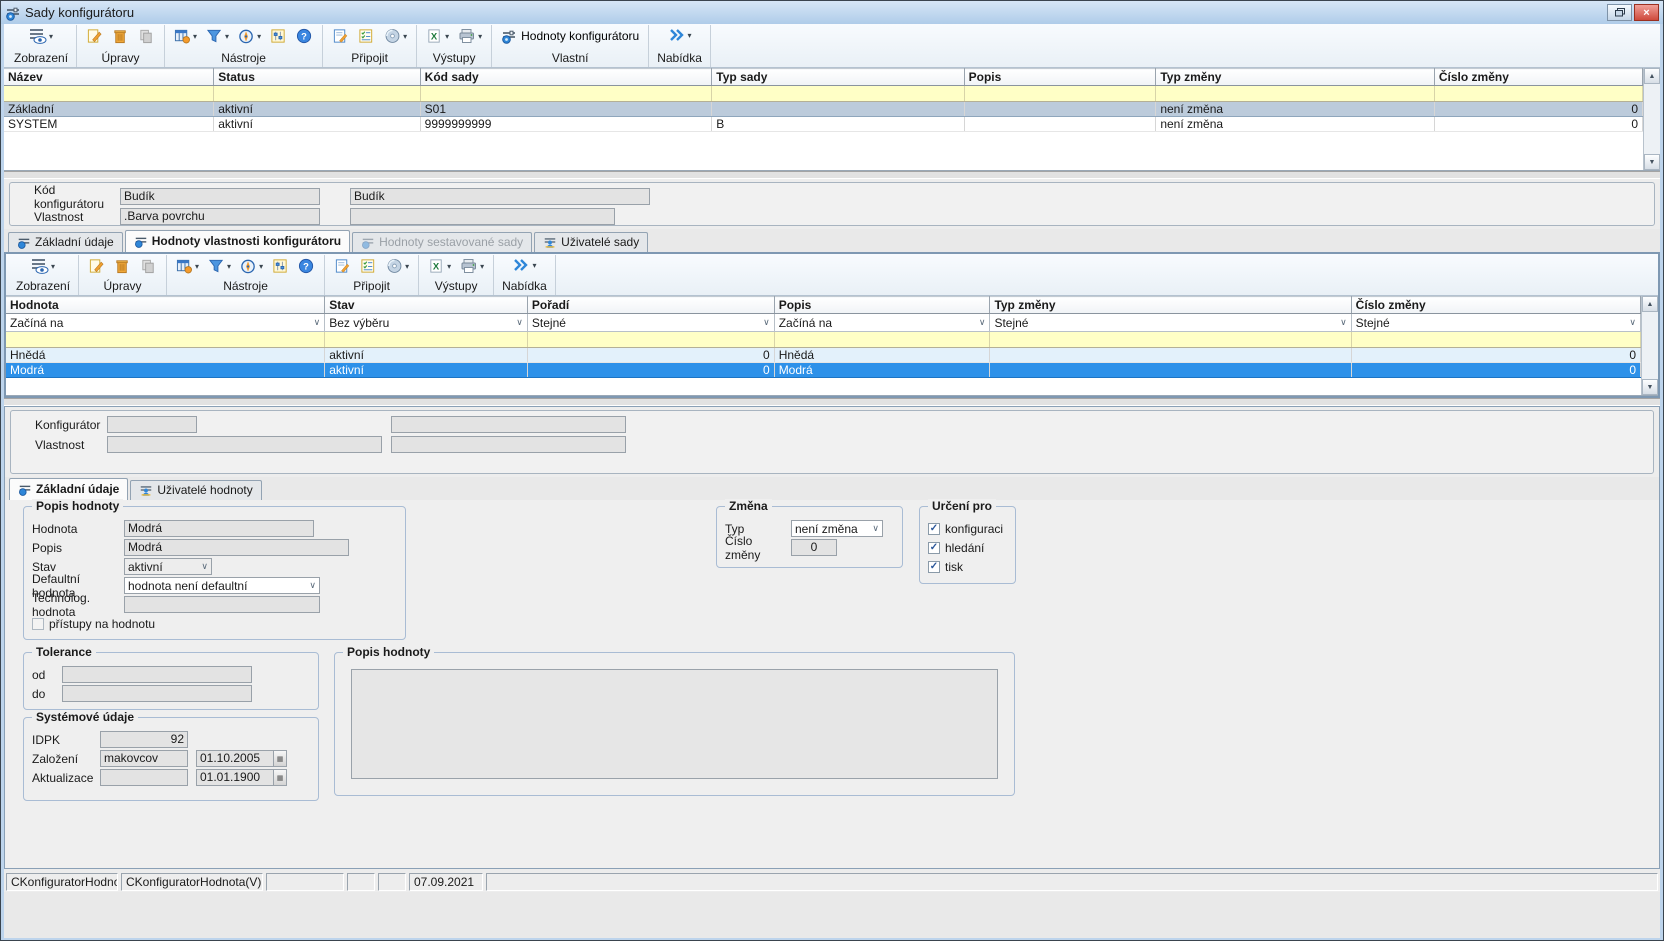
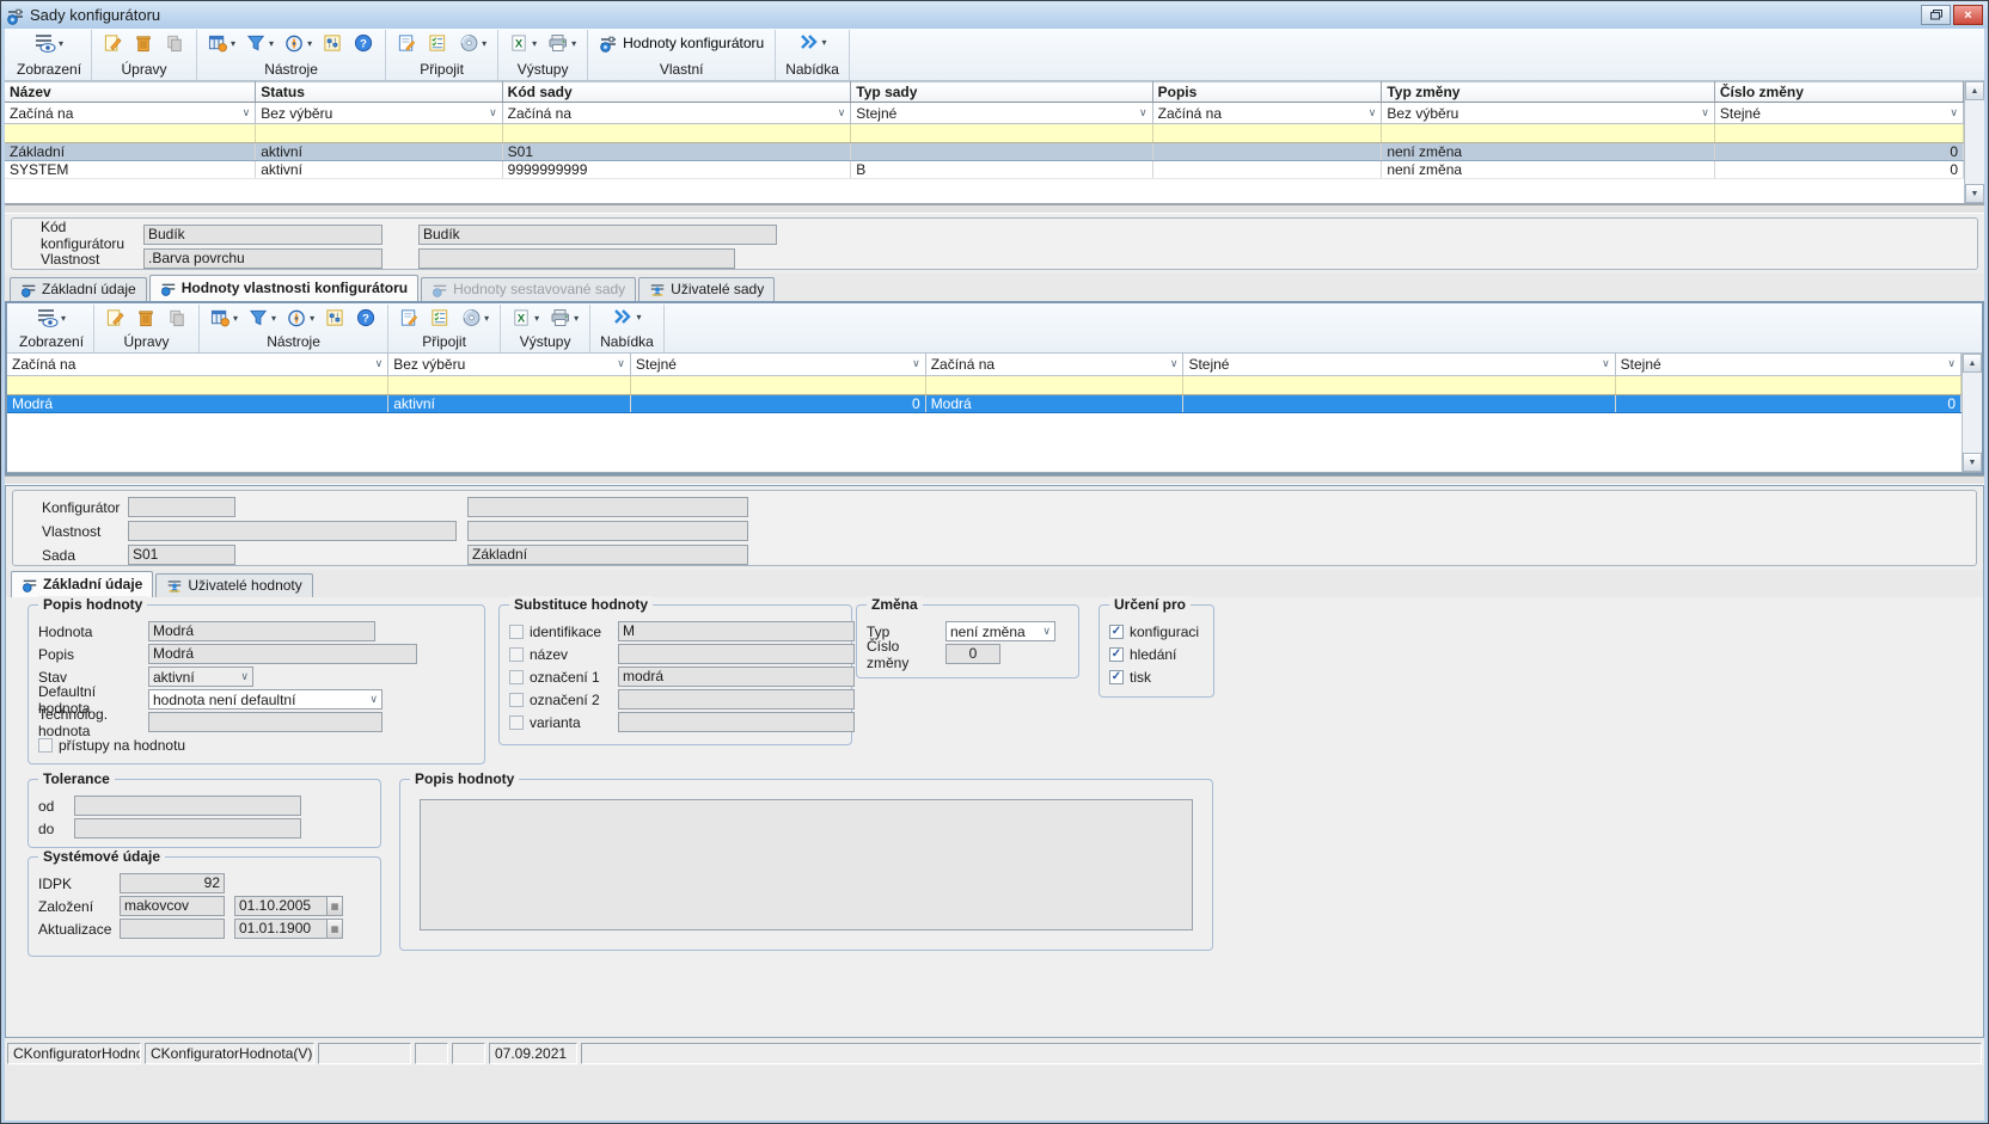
  Sady konfigurátoru
  ×
  ▾
  Zobrazení
  Úpravy
  ▾
  ▾
  ▾
  ?
  Nástroje
  ▾
  Připojit
  X
  ▾
  ▾
  Výstupy
  Hodnoty konfigurátoru
  Vlastní
  ▾
  Nabídka
  Název	Status	Kód sady	Typ sady	Popis	Typ změny	Číslo změny
+ Začíná na ∨	Bez výběru ∨	Začíná na ∨	Stejné ∨	Začíná na ∨	Bez výběru ∨	Stejné ∨
  Základní	aktivní	S01			není změna	0
  SYSTEM	aktivní	9999999999	B		není změna	0
  Kód konfigurátoru
  Budík
  Budík
  Vlastnost
  .Barva povrchu
  Základní údaje
  Hodnoty vlastnosti konfigurátoru
  Hodnoty sestavované sady
  Uživatelé sady
  ▾
  Zobrazení
  Úpravy
  ▾
  ▾
  ▾
  ?
  Nástroje
  ▾
  Připojit
  X
  ▾
  ▾
  Výstupy
  ▾
  Nabídka
- Hodnota	Stav	Pořadí	Popis	Typ změny	Číslo změny
  Začíná na ∨	Bez výběru ∨	Stejné ∨	Začíná na ∨	Stejné ∨	Stejné ∨
- Hnědá	aktivní	0	Hnědá		0
  Modrá	aktivní	0	Modrá		0
  Konfigurátor
  Vlastnost
+ Sada
+ S01
+ Základní
  Základní údaje
  Uživatelé hodnoty
  Popis hodnoty
  Hodnota
  Modrá
  Popis
  Modrá
  Stav
  aktivní
  ∨
  Defaultní hodnota
  hodnota není defaultní
  ∨
  Technolog. hodnota
  přístupy na hodnotu
+ Substituce hodnoty
+ identifikace
+ M
+ název
+ označení 1
+ modrá
+ označení 2
+ varianta
  Změna
  Typ
  není změna
  ∨
  Číslo změny
  0
  Určení pro
  konfiguraci
  hledání
  tisk
  Tolerance
  od
  do
  Popis hodnoty
  Systémové údaje
  IDPK
  92
  Založení
  makovcov
  01.10.2005
  Aktualizace
  01.01.1900
  CKonfiguratorHodno
  CKonfiguratorHodnota(V)
  07.09.2021
